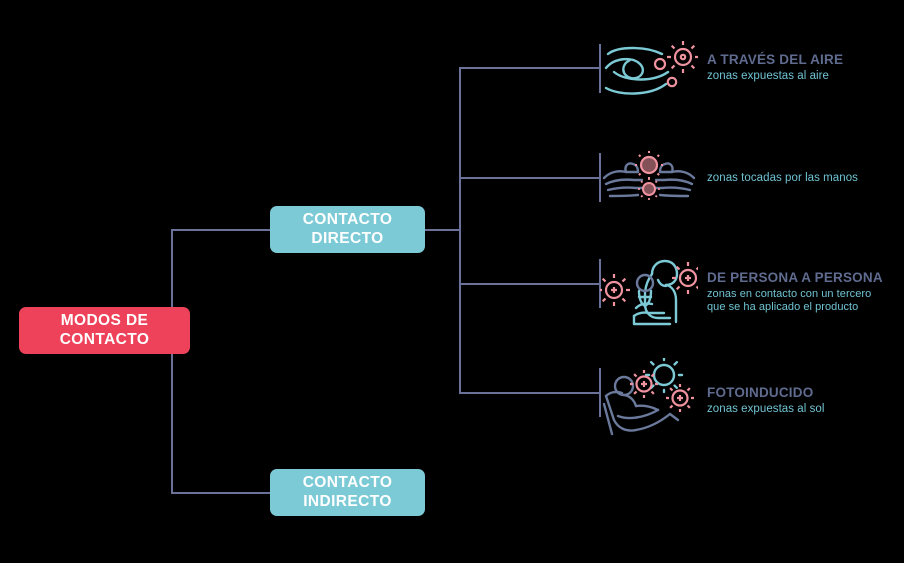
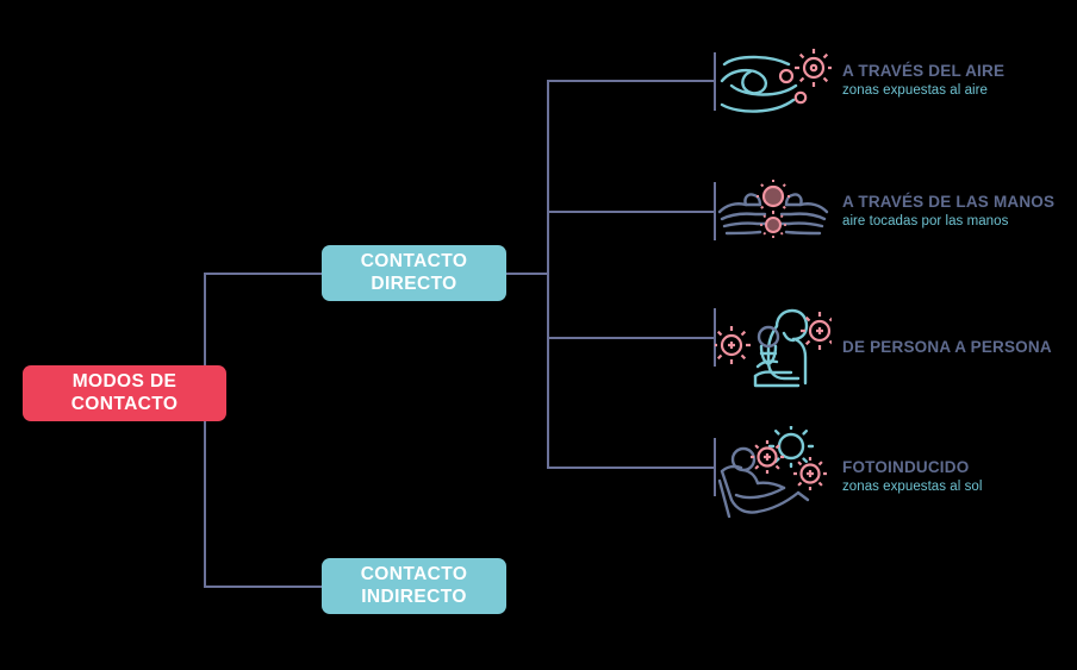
  MODOS DE CONTACTO
  CONTACTO
  DIRECTO
  CONTACTO
  INDIRECTO
  A TRAVÉS DEL AIRE
  zonas expuestas al aire
+ A TRAVÉS DE LAS MANOS
- zonas tocadas por las manos
+ aire tocadas por las manos
  DE PERSONA A PERSONA
- zonas en contacto con un tercero
- que se ha aplicado el producto
  FOTOINDUCIDO
  zonas expuestas al sol
